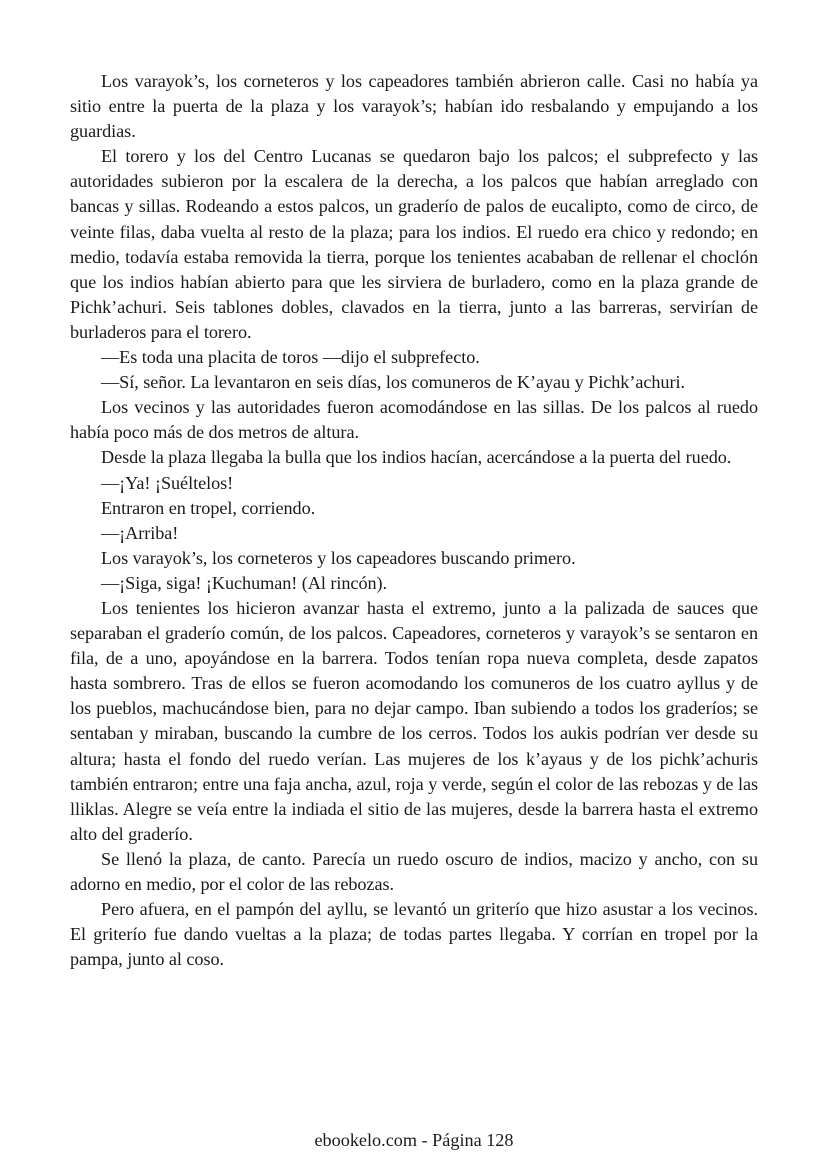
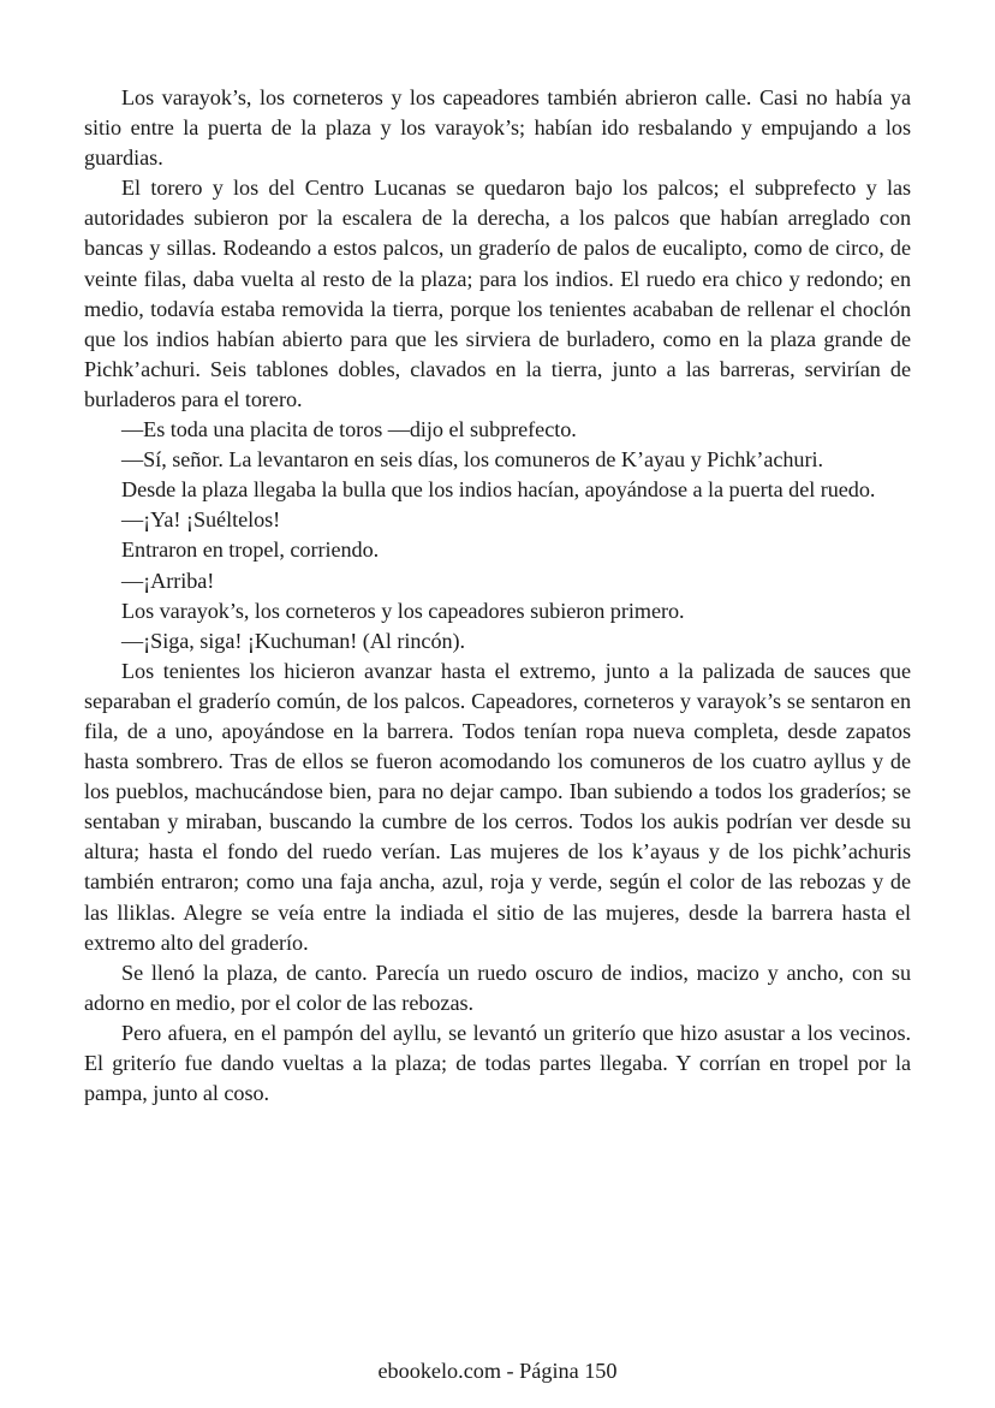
  Los varayok’s, los corneteros y los capeadores también abrieron calle. Casi no había ya sitio entre la puerta de la plaza y los varayok’s; habían ido resbalando y empujando a los guardias.
  El torero y los del Centro Lucanas se quedaron bajo los palcos; el subprefecto y las autoridades subieron por la escalera de la derecha, a los palcos que habían arreglado con bancas y sillas. Rodeando a estos palcos, un graderío de palos de eucalipto, como de circo, de veinte filas, daba vuelta al resto de la plaza; para los indios. El ruedo era chico y redondo; en medio, todavía estaba removida la tierra, porque los tenientes acababan de rellenar el choclón que los indios habían abierto para que les sirviera de burladero, como en la plaza grande de Pichk’achuri. Seis tablones dobles, clavados en la tierra, junto a las barreras, servirían de burladeros para el torero.
  —Es toda una placita de toros —dijo el subprefecto.
  —Sí, señor. La levantaron en seis días, los comuneros de K’ayau y Pichk’achuri.
- Los vecinos y las autoridades fueron acomodándose en las sillas. De los palcos al ruedo había poco más de dos metros de altura.
- Desde la plaza llegaba la bulla que los indios hacían, acercándose a la puerta del ruedo.
+ Desde la plaza llegaba la bulla que los indios hacían, apoyándose a la puerta del ruedo.
  —¡Ya! ¡Suéltelos!
  Entraron en tropel, corriendo.
  —¡Arriba!
- Los varayok’s, los corneteros y los capeadores buscando primero.
+ Los varayok’s, los corneteros y los capeadores subieron primero.
  —¡Siga, siga! ¡Kuchuman! (Al rincón).
- Los tenientes los hicieron avanzar hasta el extremo, junto a la palizada de sauces que separaban el graderío común, de los palcos. Capeadores, corneteros y varayok’s se sentaron en fila, de a uno, apoyándose en la barrera. Todos tenían ropa nueva completa, desde zapatos hasta sombrero. Tras de ellos se fueron acomodando los comuneros de los cuatro ayllus y de los pueblos, machucándose bien, para no dejar campo. Iban subiendo a todos los graderíos; se sentaban y miraban, buscando la cumbre de los cerros. Todos los aukis podrían ver desde su altura; hasta el fondo del ruedo verían. Las mujeres de los k’ayaus y de los pichk’achuris también entraron; entre una faja ancha, azul, roja y verde, según el color de las rebozas y de las lliklas. Alegre se veía entre la indiada el sitio de las mujeres, desde la barrera hasta el extremo alto del graderío.
+ Los tenientes los hicieron avanzar hasta el extremo, junto a la palizada de sauces que separaban el graderío común, de los palcos. Capeadores, corneteros y varayok’s se sentaron en fila, de a uno, apoyándose en la barrera. Todos tenían ropa nueva completa, desde zapatos hasta sombrero. Tras de ellos se fueron acomodando los comuneros de los cuatro ayllus y de los pueblos, machucándose bien, para no dejar campo. Iban subiendo a todos los graderíos; se sentaban y miraban, buscando la cumbre de los cerros. Todos los aukis podrían ver desde su altura; hasta el fondo del ruedo verían. Las mujeres de los k’ayaus y de los pichk’achuris también entraron; como una faja ancha, azul, roja y verde, según el color de las rebozas y de las lliklas. Alegre se veía entre la indiada el sitio de las mujeres, desde la barrera hasta el extremo alto del graderío.
  Se llenó la plaza, de canto. Parecía un ruedo oscuro de indios, macizo y ancho, con su adorno en medio, por el color de las rebozas.
  Pero afuera, en el pampón del ayllu, se levantó un griterío que hizo asustar a los vecinos. El griterío fue dando vueltas a la plaza; de todas partes llegaba. Y corrían en tropel por la pampa, junto al coso.
- ebookelo.com - Página 128
+ ebookelo.com - Página 150
